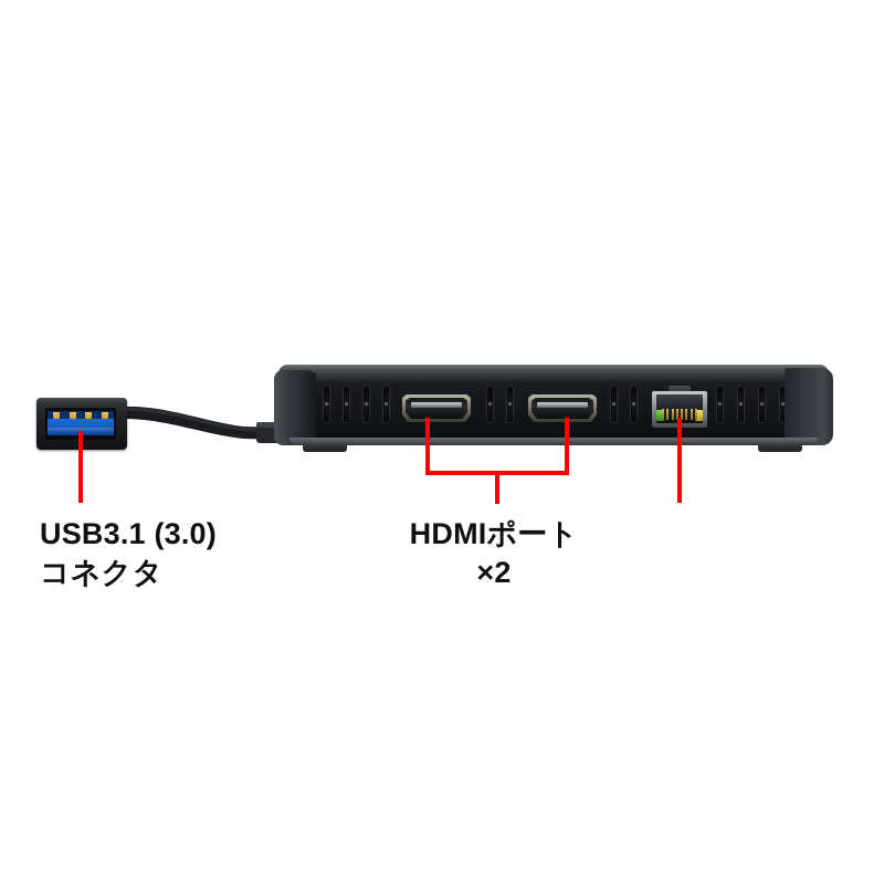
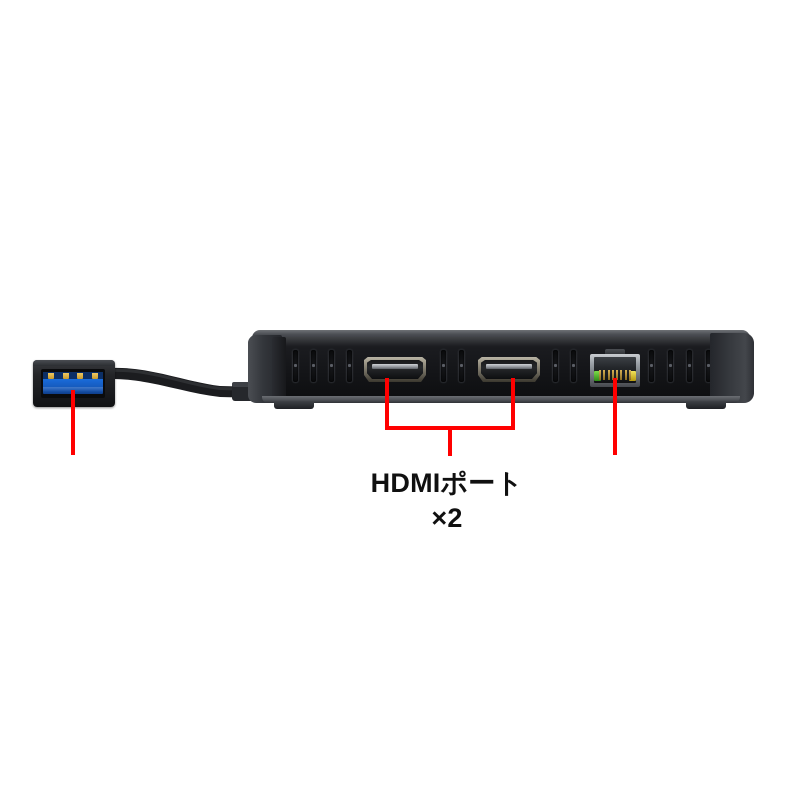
- USB3.1 (3.0)
- コネクタ
  HDMIポート
  ×2
